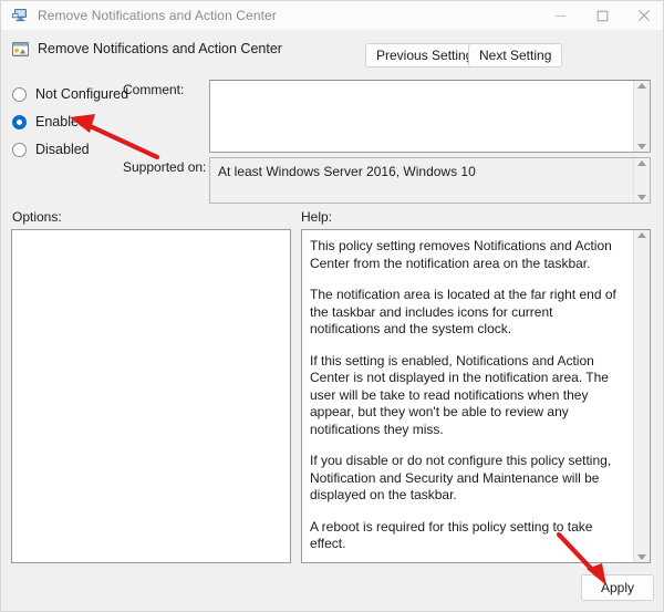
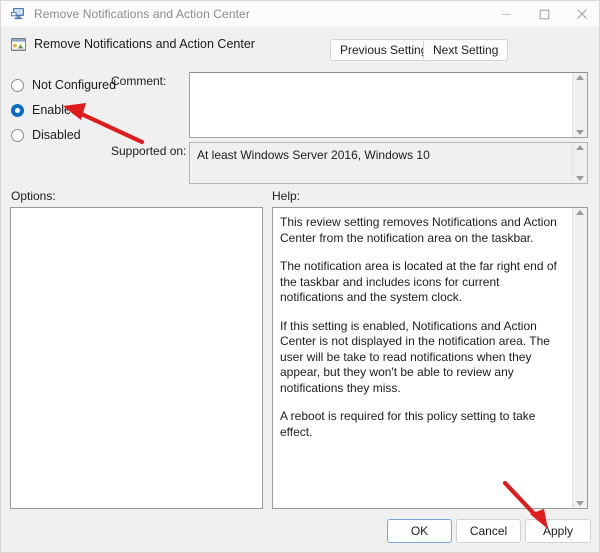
  Remove Notifications and Action Center
  Remove Notifications and Action Center
  Previous Settin
  Next Setting
  Not Configured
  Enable
  Disabled
  Comment:
  Supported on:
  At least Windows Server 2016, Windows 10
  Options:
  Help:
- This policy setting removes Notifications and Action Center from the notification area on the taskbar.
+ This review setting removes Notifications and Action Center from the notification area on the taskbar.
  The notification area is located at the far right end of the taskbar and includes icons for current notifications and the system clock.
  If this setting is enabled, Notifications and Action Center is not displayed in the notification area. The user will be take to read notifications when they appear, but they won't be able to review any notifications they miss.
- If you disable or do not configure this policy setting, Notification and Security and Maintenance will be displayed on the taskbar.
  A reboot is required for this policy setting to take effect.
+ OK
+ Cancel
  Apply
